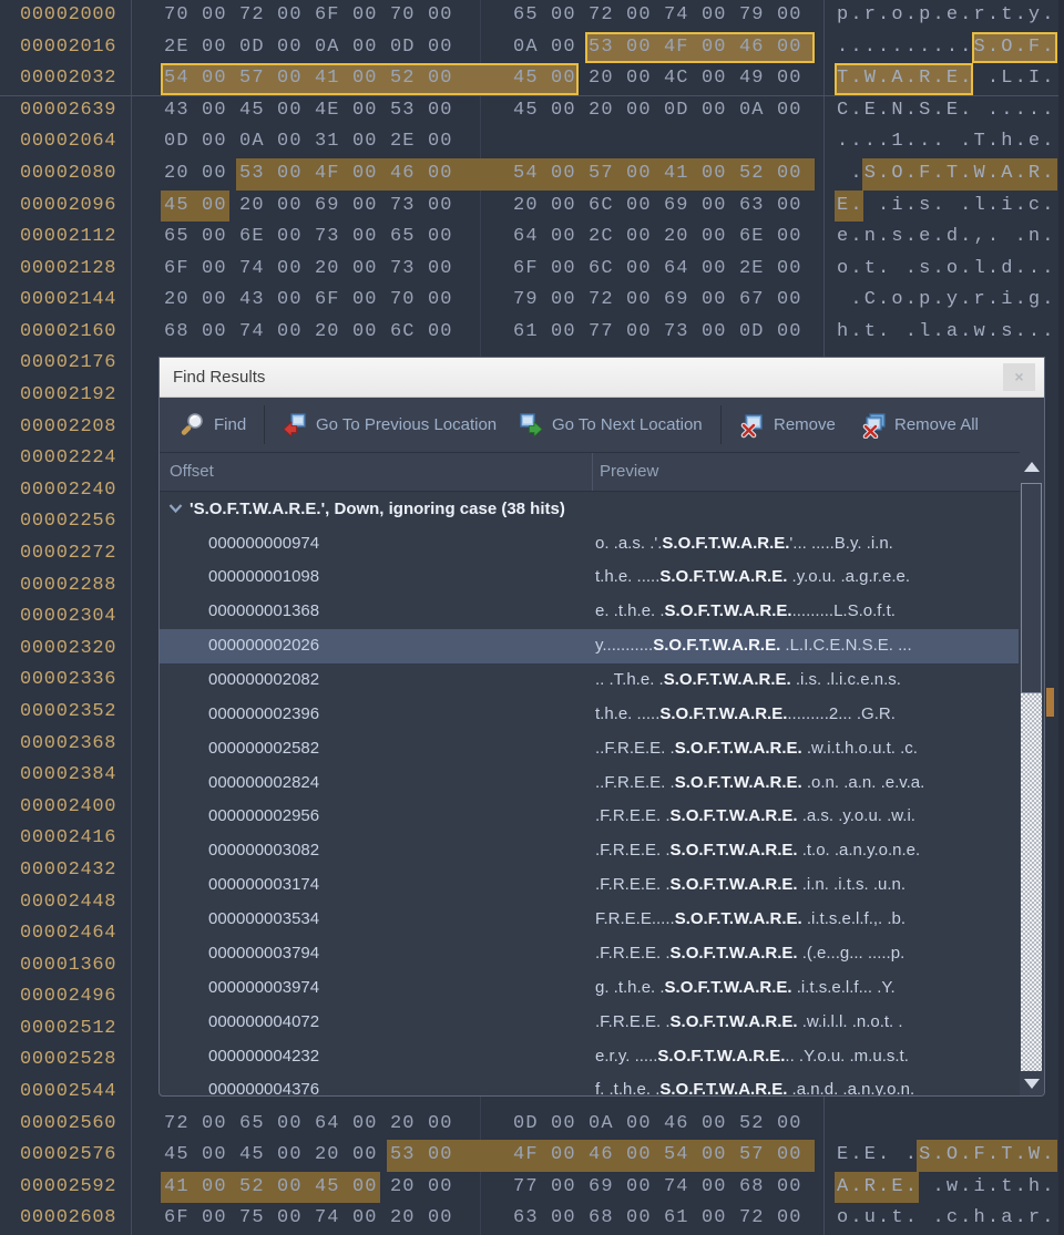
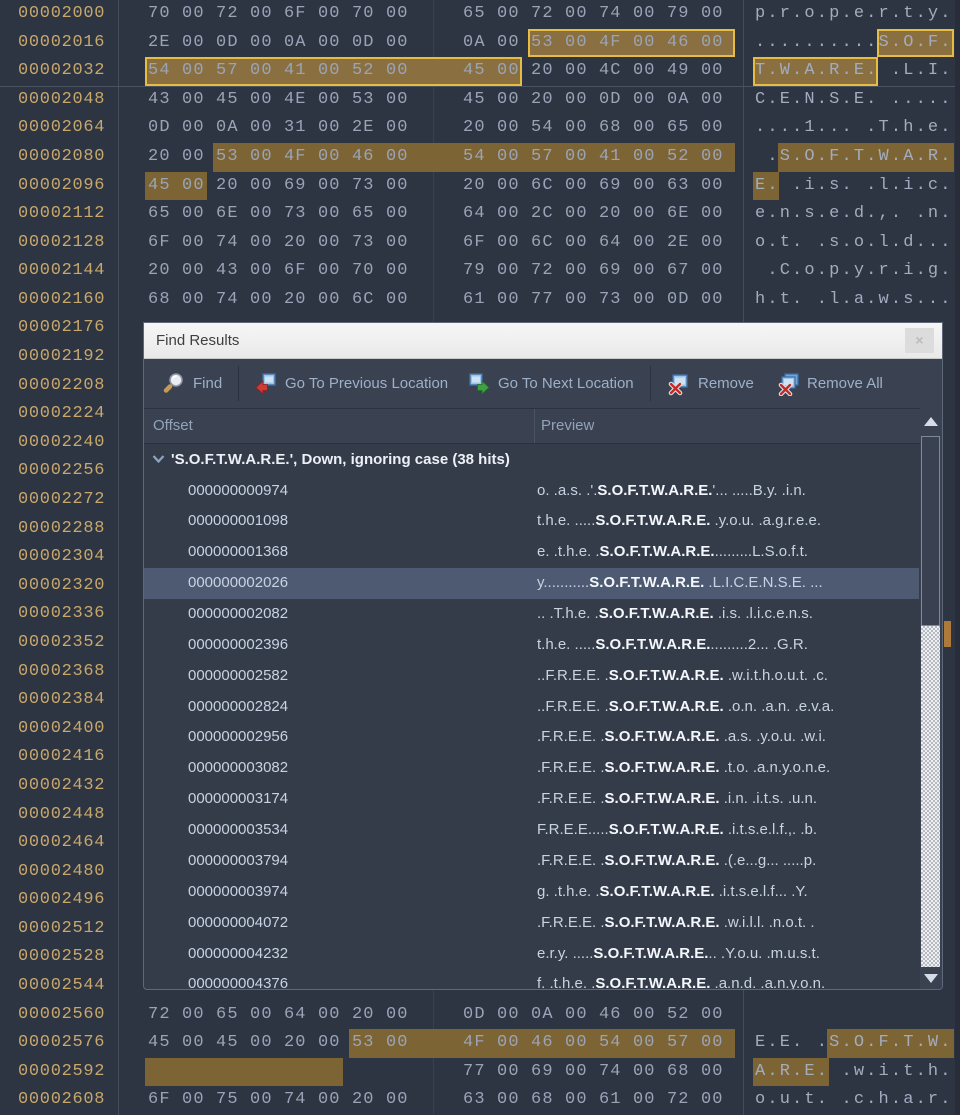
  00002000
  70 00 72 00 6F 00 70 00
  65 00 72 00 74 00 79 00
  p.r.o.p.e.r.t.y.
  00002016
  2E 00 0D 00 0A 00 0D 00
  0A 00 53 00 4F 00 46 00
  ..........S.O.F.
  00002032
  54 00 57 00 41 00 52 00
  45 00 20 00 4C 00 49 00
  T.W.A.R.E. .L.I.
- 00002639
+ 00002048
  43 00 45 00 4E 00 53 00
  45 00 20 00 0D 00 0A 00
  C.E.N.S.E. .....
  00002064
  0D 00 0A 00 31 00 2E 00
+ 20 00 54 00 68 00 65 00
  ....1... .T.h.e.
  00002080
  20 00 53 00 4F 00 46 00
  54 00 57 00 41 00 52 00
  .S.O.F.T.W.A.R.
  00002096
  45 00 20 00 69 00 73 00
  20 00 6C 00 69 00 63 00
  E. .i.s. .l.i.c.
  00002112
  65 00 6E 00 73 00 65 00
  64 00 2C 00 20 00 6E 00
  e.n.s.e.d.,. .n.
  00002128
  6F 00 74 00 20 00 73 00
  6F 00 6C 00 64 00 2E 00
  o.t. .s.o.l.d...
  00002144
  20 00 43 00 6F 00 70 00
  79 00 72 00 69 00 67 00
  .C.o.p.y.r.i.g.
  00002160
  68 00 74 00 20 00 6C 00
  61 00 77 00 73 00 0D 00
  h.t. .l.a.w.s...
  00002176
  00002192
  00002208
  00002224
  00002240
  00002256
  00002272
  00002288
  00002304
  00002320
  00002336
  00002352
  00002368
  00002384
  00002400
  00002416
  00002432
  00002448
  00002464
- 00001360
+ 00002480
  00002496
  00002512
  00002528
  00002544
  00002560
  72 00 65 00 64 00 20 00
  0D 00 0A 00 46 00 52 00
  00002576
  45 00 45 00 20 00 53 00
  4F 00 46 00 54 00 57 00
  E.E. .S.O.F.T.W.
  00002592
- 41 00 52 00 45 00 20 00
  77 00 69 00 74 00 68 00
  A.R.E. .w.i.t.h.
  00002608
  6F 00 75 00 74 00 20 00
  63 00 68 00 61 00 72 00
  o.u.t. .c.h.a.r.
  Find Results
  ×
  Find
  Go To Previous Location
  Go To Next Location
  Remove
  Remove All
  Offset
  Preview
  'S.O.F.T.W.A.R.E.', Down, ignoring case (38 hits)
  000000000974
  o. .a.s. .'.S.O.F.T.W.A.R.E.'... .....B.y. .i.n.
  000000001098
  t.h.e. .....S.O.F.T.W.A.R.E. .y.o.u. .a.g.r.e.e.
  000000001368
  e. .t.h.e. .S.O.F.T.W.A.R.E..........L.S.o.f.t.
  000000002026
  y...........S.O.F.T.W.A.R.E. .L.I.C.E.N.S.E. ...
  000000002082
  .. .T.h.e. .S.O.F.T.W.A.R.E. .i.s. .l.i.c.e.n.s.
  000000002396
  t.h.e. .....S.O.F.T.W.A.R.E..........2... .G.R.
  000000002582
  ..F.R.E.E. .S.O.F.T.W.A.R.E. .w.i.t.h.o.u.t. .c.
  000000002824
  ..F.R.E.E. .S.O.F.T.W.A.R.E. .o.n. .a.n. .e.v.a.
  000000002956
  .F.R.E.E. .S.O.F.T.W.A.R.E. .a.s. .y.o.u. .w.i.
  000000003082
  .F.R.E.E. .S.O.F.T.W.A.R.E. .t.o. .a.n.y.o.n.e.
  000000003174
  .F.R.E.E. .S.O.F.T.W.A.R.E. .i.n. .i.t.s. .u.n.
  000000003534
  F.R.E.E.....S.O.F.T.W.A.R.E. .i.t.s.e.l.f.,. .b.
  000000003794
  .F.R.E.E. .S.O.F.T.W.A.R.E. .(.e...g... .....p.
  000000003974
  g. .t.h.e. .S.O.F.T.W.A.R.E. .i.t.s.e.l.f... .Y.
  000000004072
  .F.R.E.E. .S.O.F.T.W.A.R.E. .w.i.l.l. .n.o.t. .
  000000004232
  e.r.y. .....S.O.F.T.W.A.R.E... .Y.o.u. .m.u.s.t.
  000000004376
  f. .t.h.e. .S.O.F.T.W.A.R.E. .a.n.d. .a.n.y.o.n.
